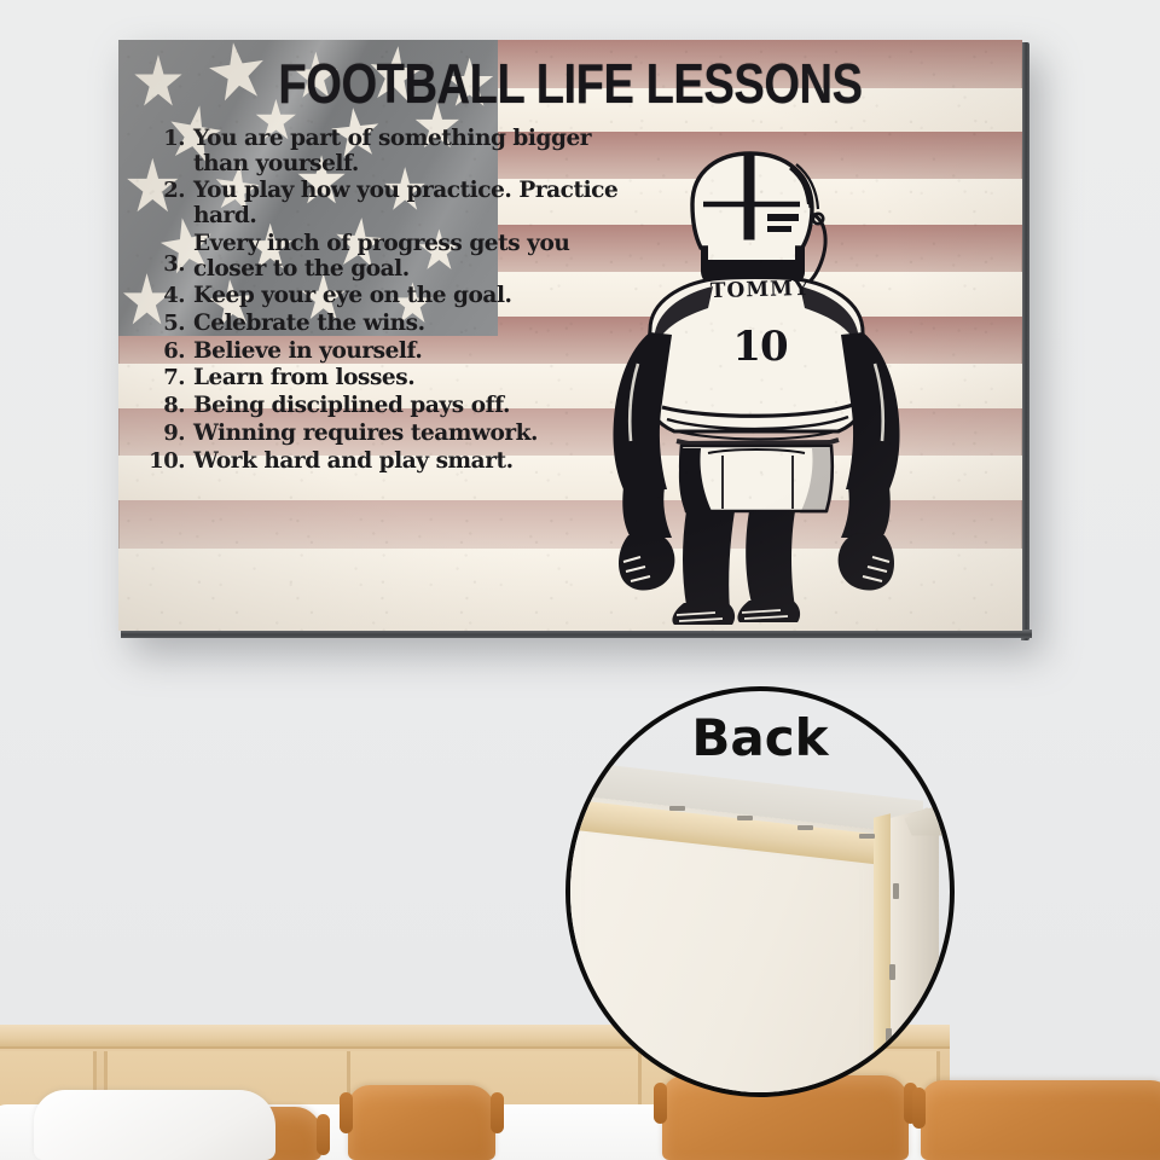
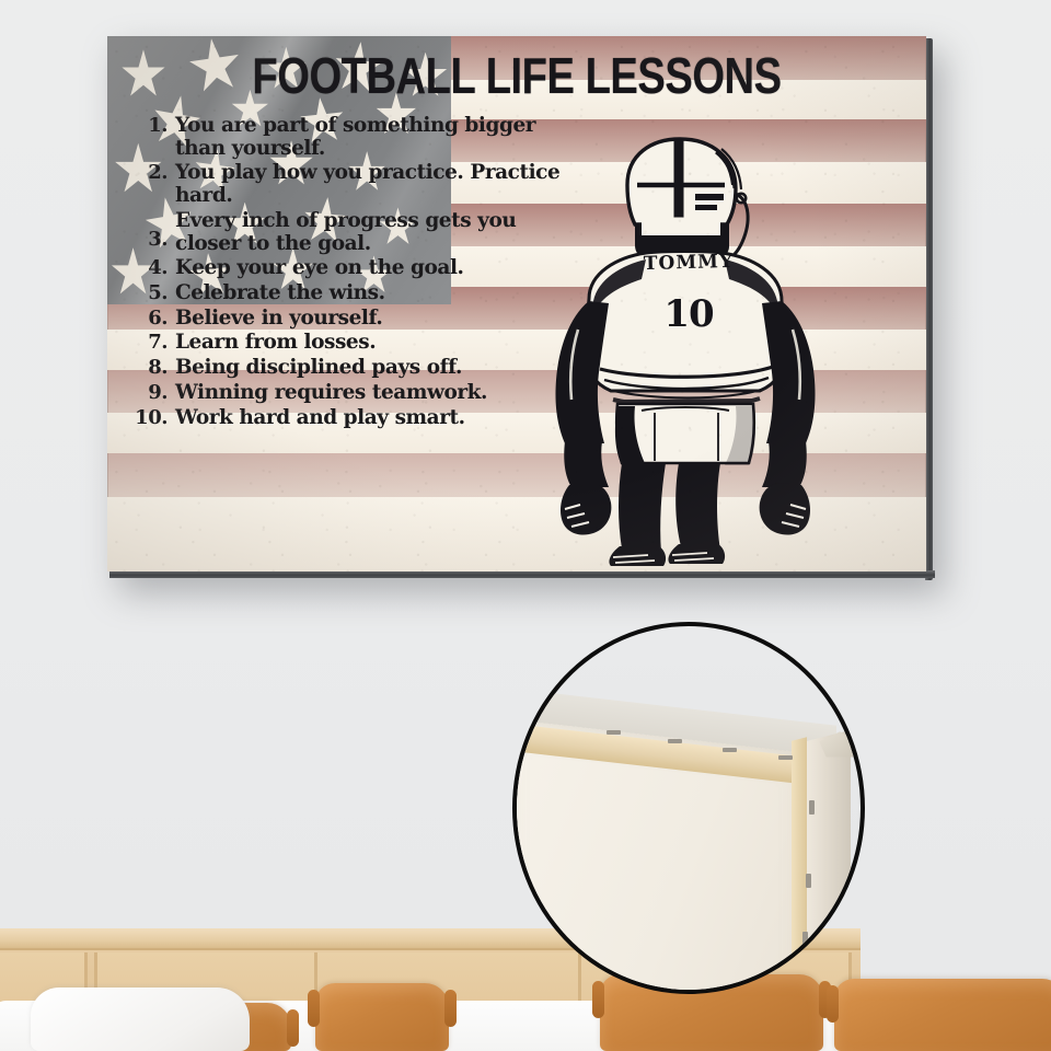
- Back
